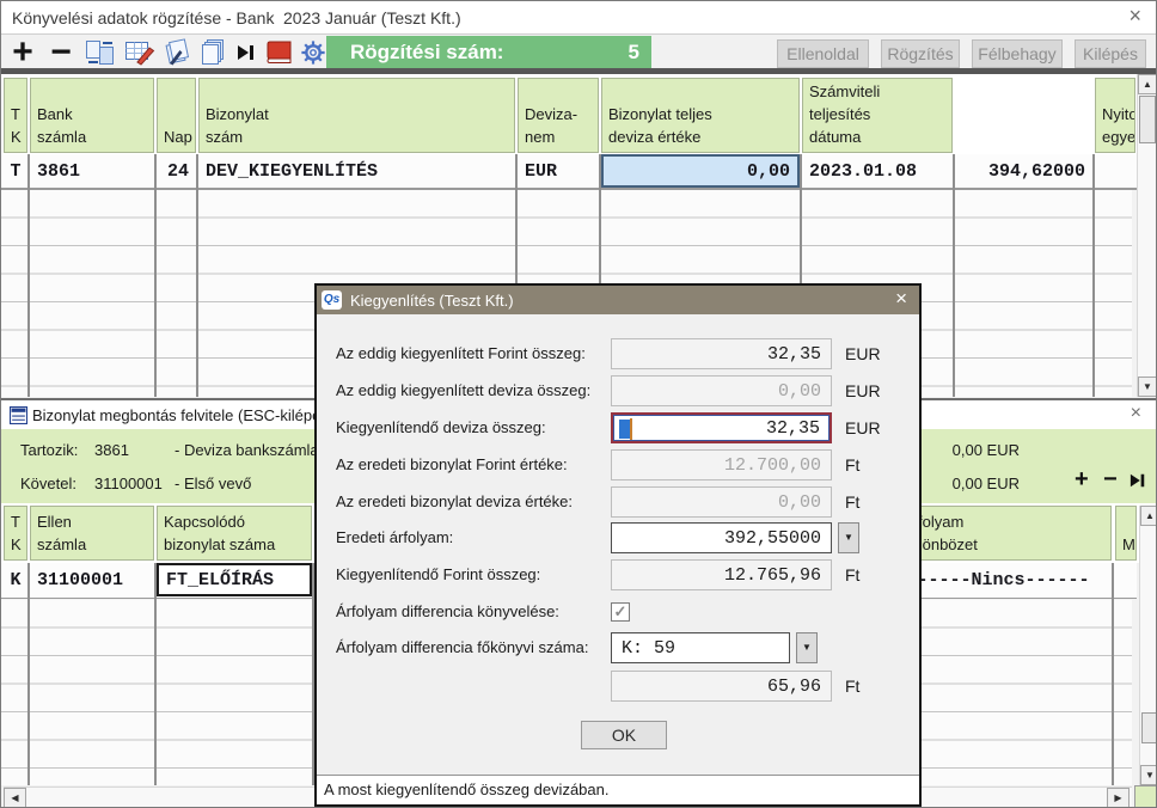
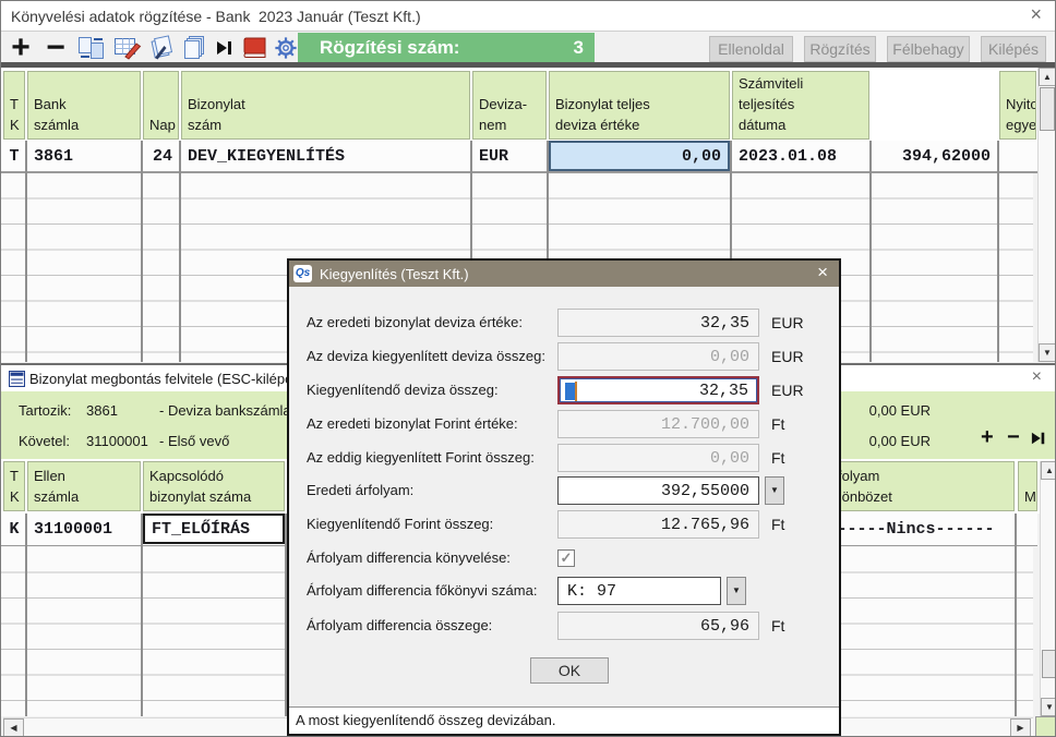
  Könyvelési adatok rögzítése - Bank
  2023 Január (Teszt Kft.)
  ×
  +
  −
  Rögzítési szám:
- 5
+ 3
  Ellenoldal
  Rögzítés
  Félbehagy
  Kilépés
  T
  K
  Bank
  számla
  Nap
  Bizonylat
  szám
  Deviza-
  nem
  Bizonylat teljes
  deviza értéke
  Számviteli
  teljesítés
  dátuma
  Nyito
  T
  3861
  24
  DEV_KIEGYENLÍTÉS
  EUR
  0,00
  2023.01.08
  394,62000
  ▲
  ▼
  Bizonylat megbontás felvitele (ESC-kilép
  ×
  Tartozik:
  3861
  - Deviza bankszáml
  Követel:
  31100001
  - Első vevő
  0,00 EUR
  0,00 EUR
  +
  −
  T
  K
  Ellen
  számla
  Kapcsolódó
  bizonylat száma
  önbözet
  K
  31100001
  FT_ELŐÍRÁS
  -----Nincs------
  ▲
  ▼
  ◀
  ▶
  Qs
  Kiegyenlítés (Teszt Kft.)
  ×
- Az eddig kiegyenlített Forint összeg:
+ Az eredeti bizonylat deviza értéke:
  32,35
  EUR
- Az eddig kiegyenlített deviza összeg:
+ Az deviza kiegyenlített deviza összeg:
  0,00
  EUR
  Kiegyenlítendő deviza összeg:
  32,35
  EUR
  Az eredeti bizonylat Forint értéke:
  12.700,00
  Ft
- Az eredeti bizonylat deviza értéke:
+ Az eddig kiegyenlített Forint összeg:
  0,00
  Ft
  Eredeti árfolyam:
  392,55000
  ▼
  Kiegyenlítendő Forint összeg:
  12.765,96
  Ft
  Árfolyam differencia könyvelése:
  ✓
  Árfolyam differencia főkönyvi száma:
- K: 59
+ K: 97
  ▼
+ Árfolyam differencia összege:
  65,96
  Ft
  OK
  A most kiegyenlítendő összeg devizában.
